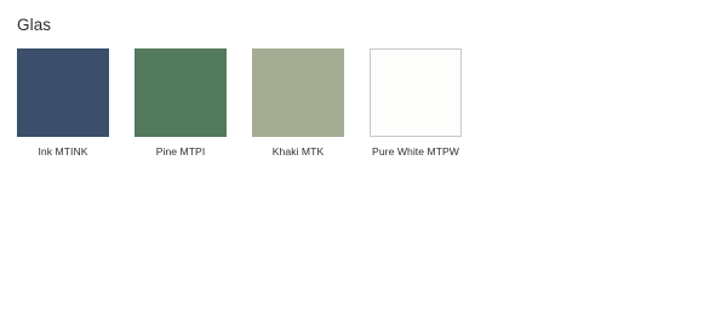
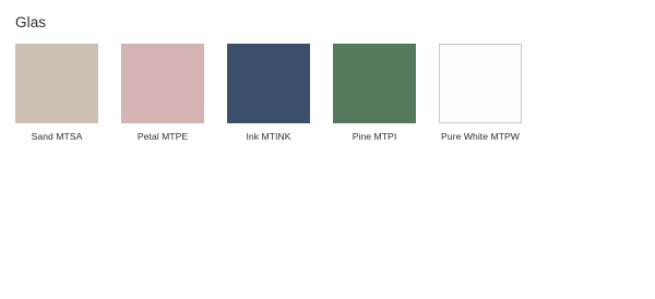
  Glas
+ Sand MTSA
+ Petal MTPE
  Ink MTINK
  Pine MTPI
- Khaki MTK
  Pure White MTPW
